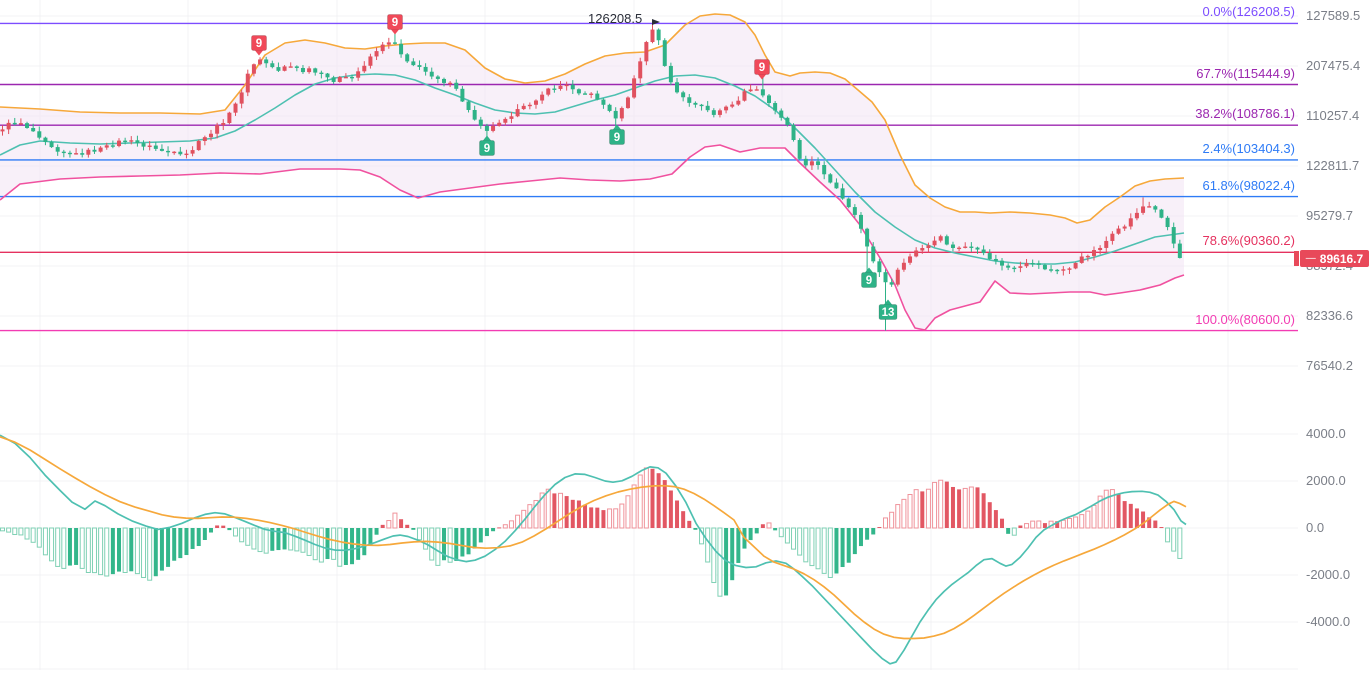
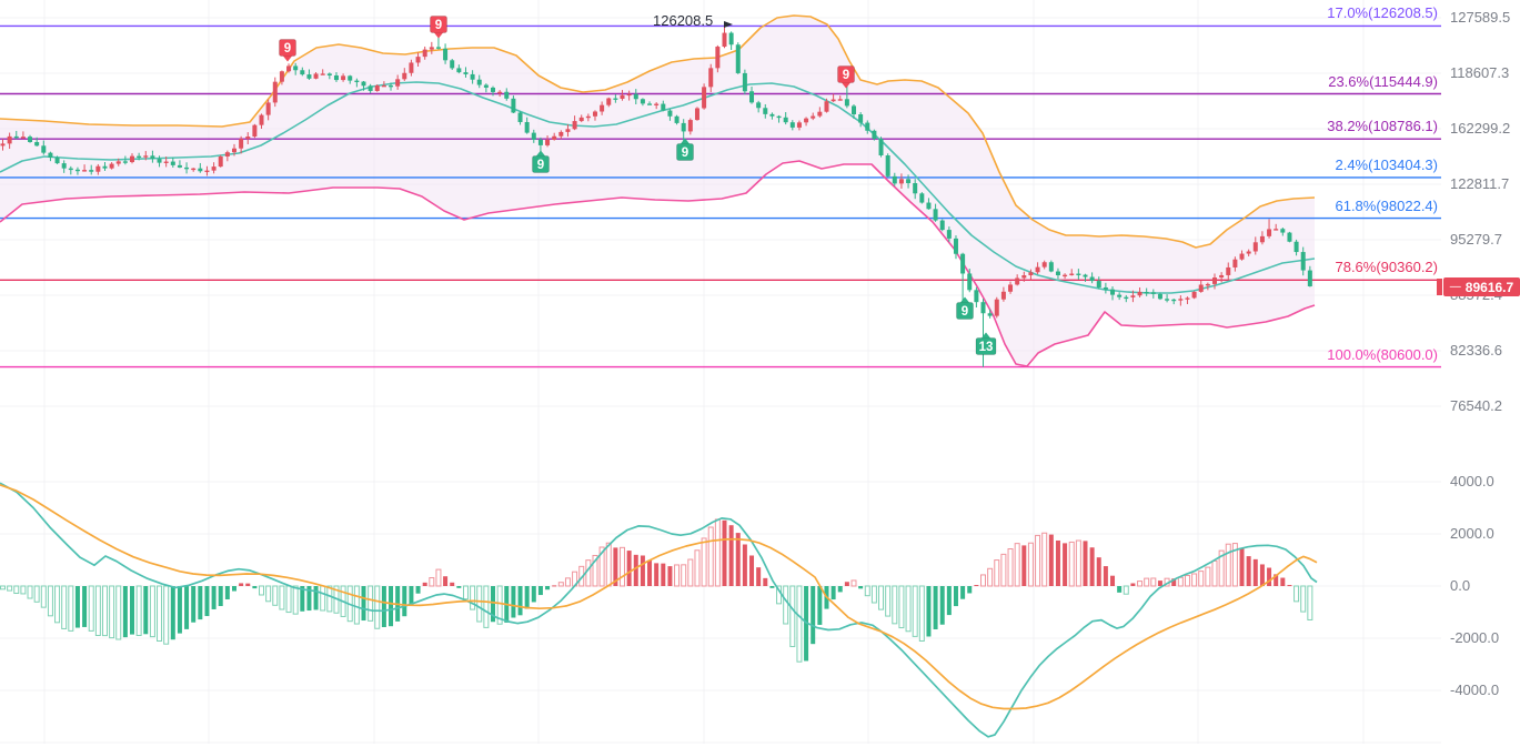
  9
  9
  9
  9
  9
  9
  13
- 0.0%(126208.5)
+ 17.0%(126208.5)
- 67.7%(115444.9)
+ 23.6%(115444.9)
  38.2%(108786.1)
  2.4%(103404.3)
  61.8%(98022.4)
  78.6%(90360.2)
  100.0%(80600.0)
  126208.5
  127589.5
- 207475.4
+ 118607.3
- 110257.4
+ 162299.2
  122811.7
  95279.7
  82336.6
  76540.2
  4000.0
  2000.0
  0.0
  -2000.0
  -4000.0
  —
  89616.7
